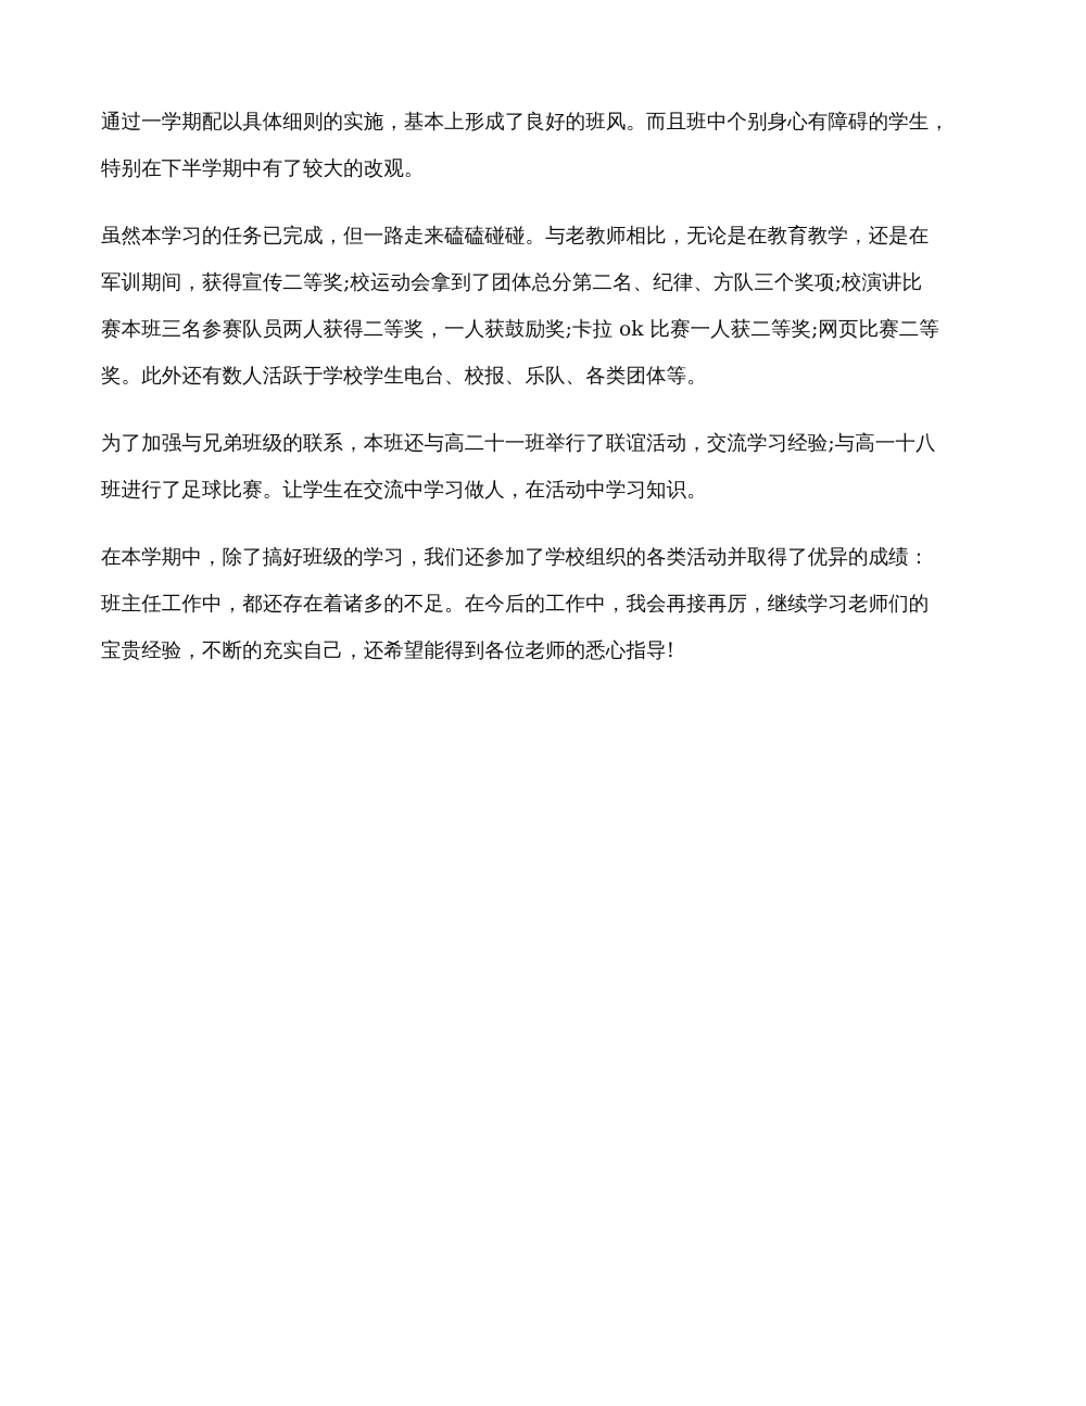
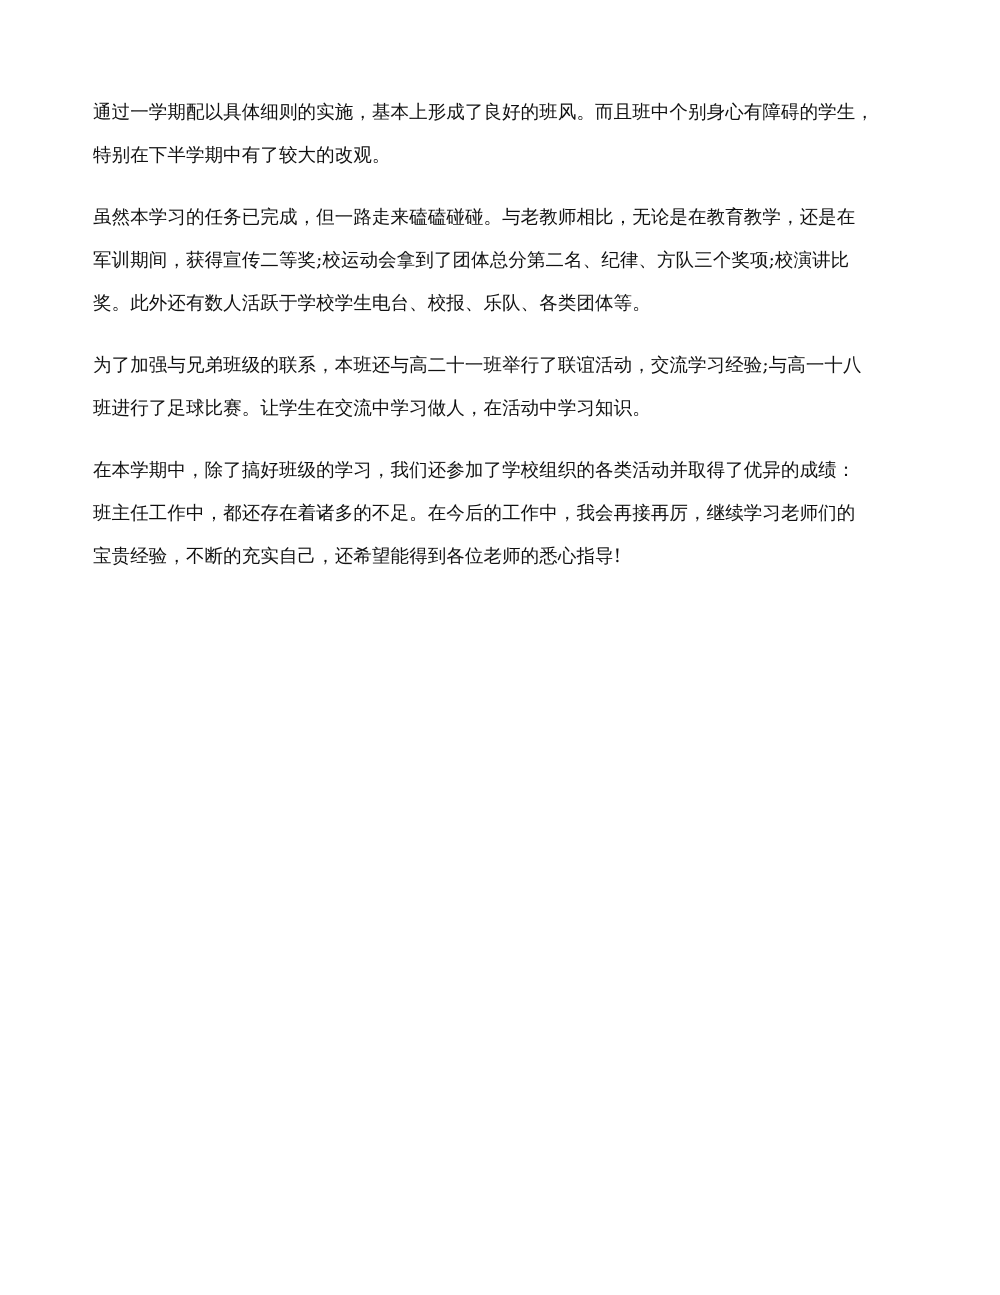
  通过一学期配以具体细则的实施，基本上形成了良好的班风。而且班中个别身心有障碍的学生，
  特别在下半学期中有了较大的改观。
  虽然本学习的任务已完成，但一路走来磕磕碰碰。与老教师相比，无论是在教育教学，还是在
  军训期间，获得宣传二等奖;校运动会拿到了团体总分第二名、纪律、方队三个奖项;校演讲比
- 赛本班三名参赛队员两人获得二等奖，一人获鼓励奖;卡拉 ok 比赛一人获二等奖;网页比赛二等
  奖。此外还有数人活跃于学校学生电台、校报、乐队、各类团体等。
  为了加强与兄弟班级的联系，本班还与高二十一班举行了联谊活动，交流学习经验;与高一十八
  班进行了足球比赛。让学生在交流中学习做人，在活动中学习知识。
  在本学期中，除了搞好班级的学习，我们还参加了学校组织的各类活动并取得了优异的成绩：
  班主任工作中，都还存在着诸多的不足。在今后的工作中，我会再接再厉，继续学习老师们的
  宝贵经验，不断的充实自己，还希望能得到各位老师的悉心指导!
